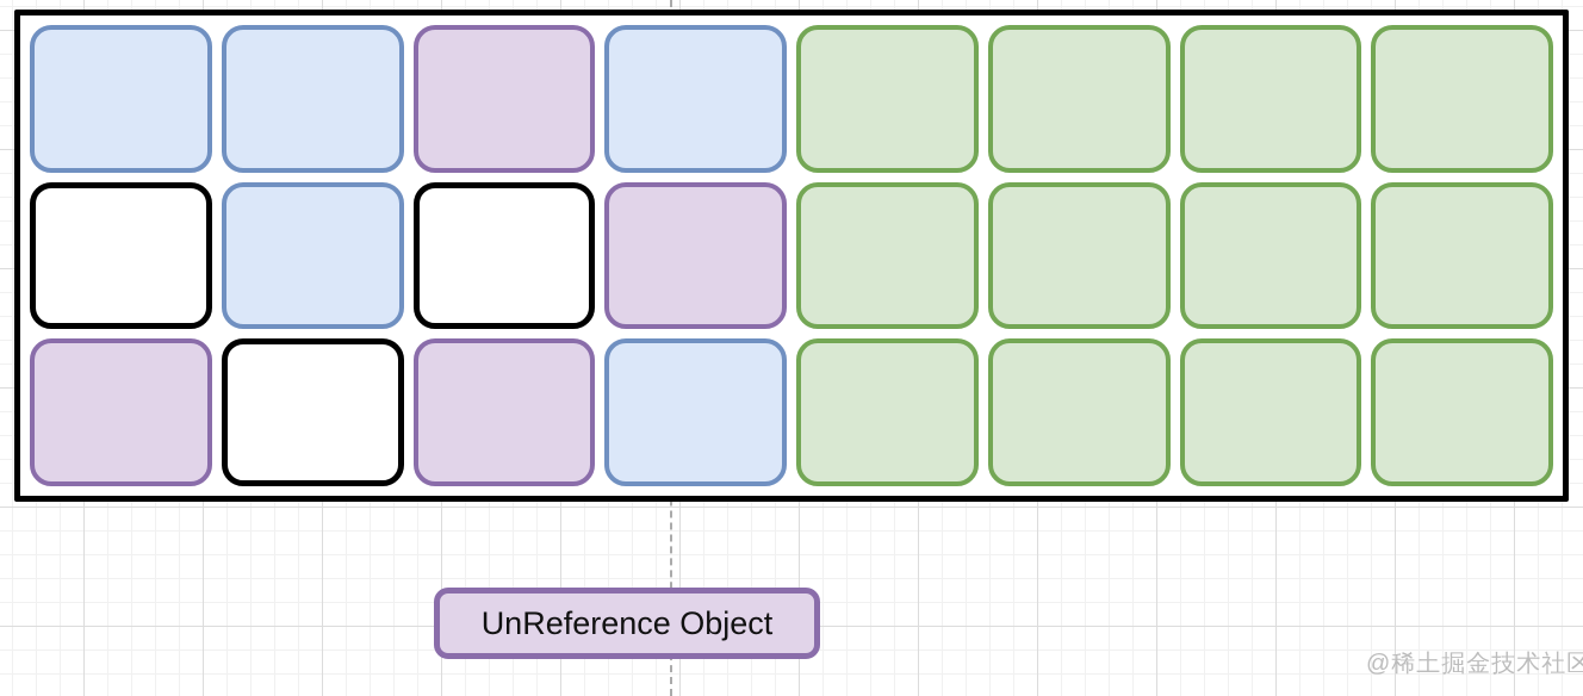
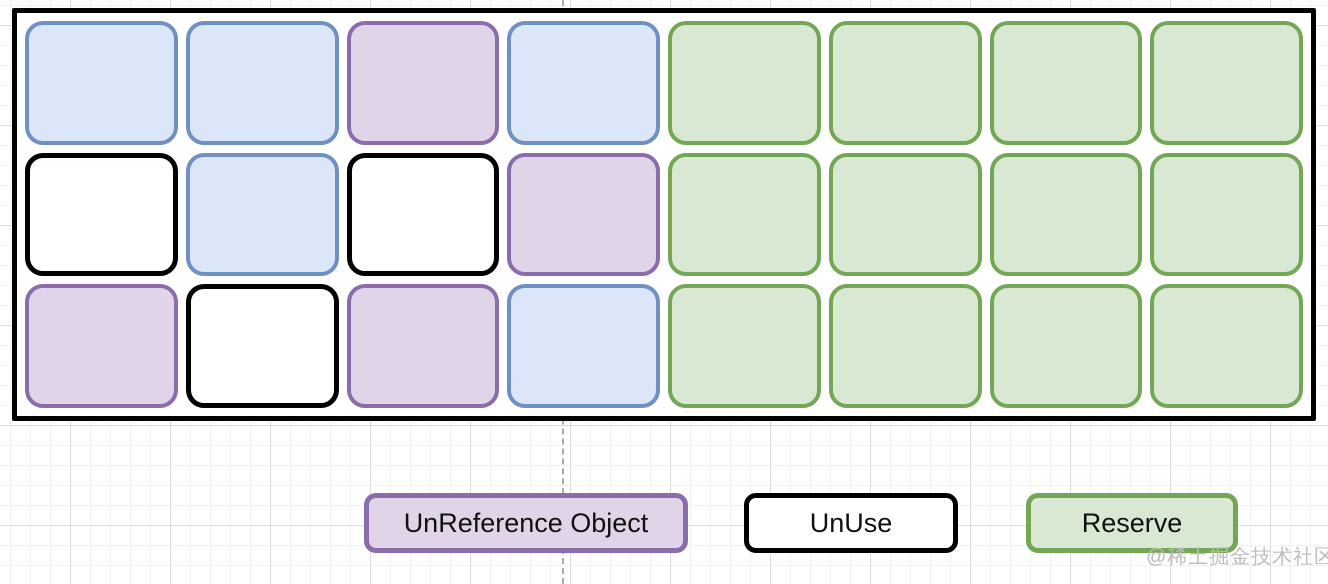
  UnReference Object
+ UnUse
+ Reserve
  @稀土掘金技术社区
